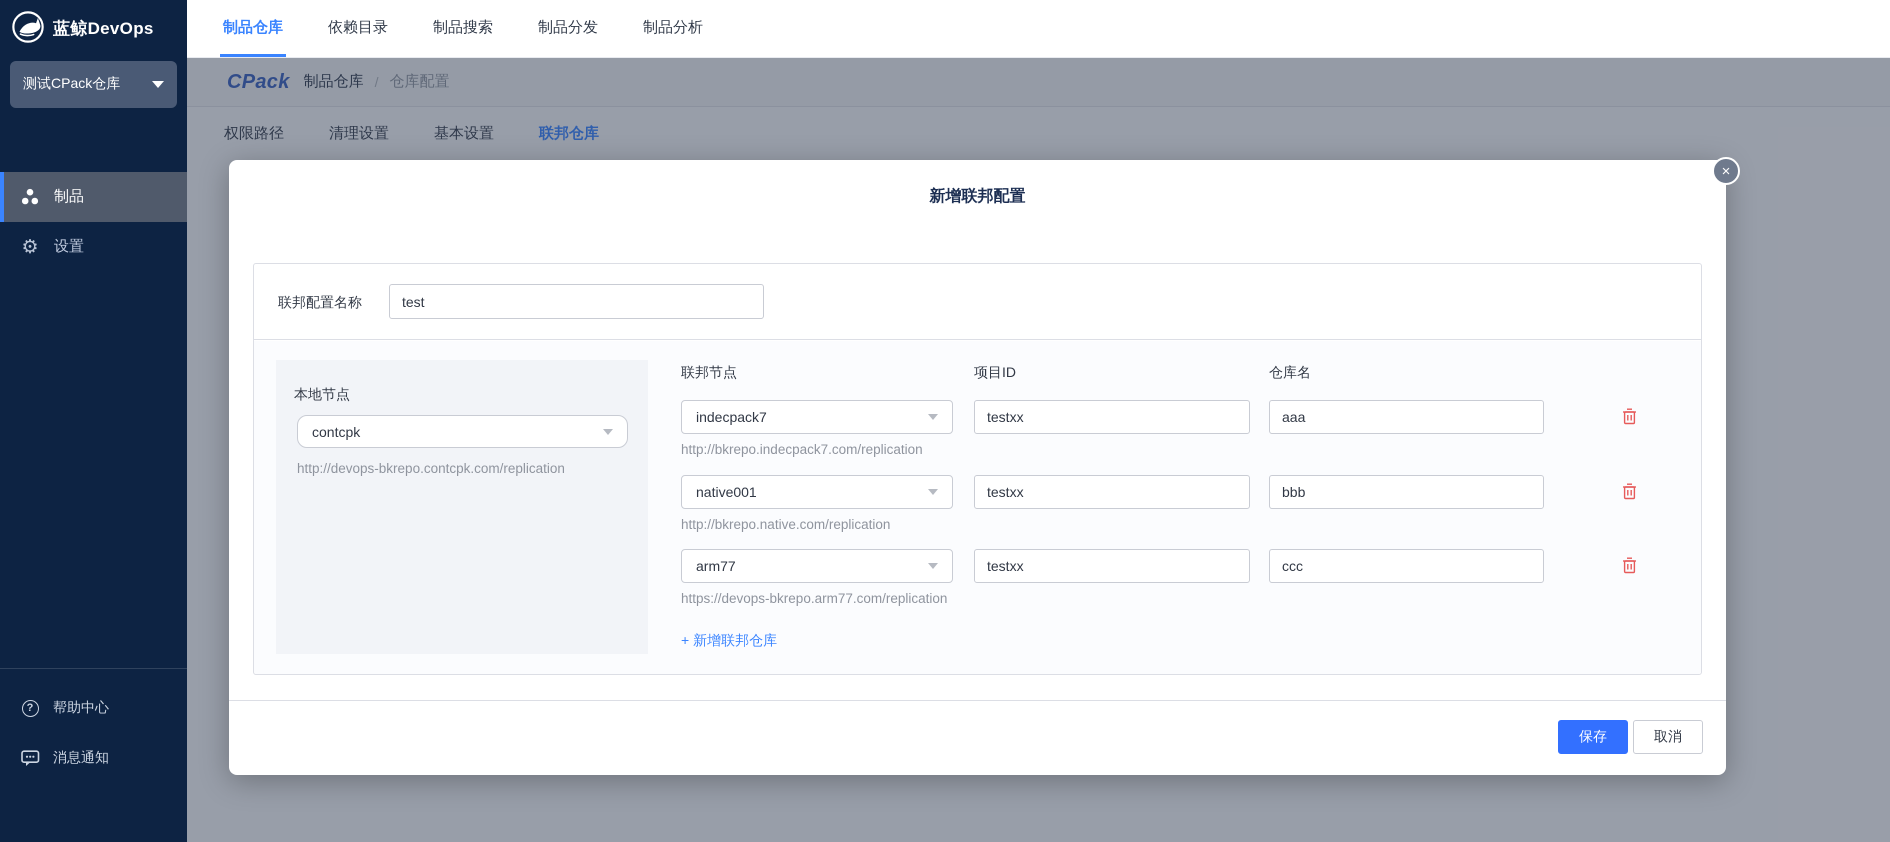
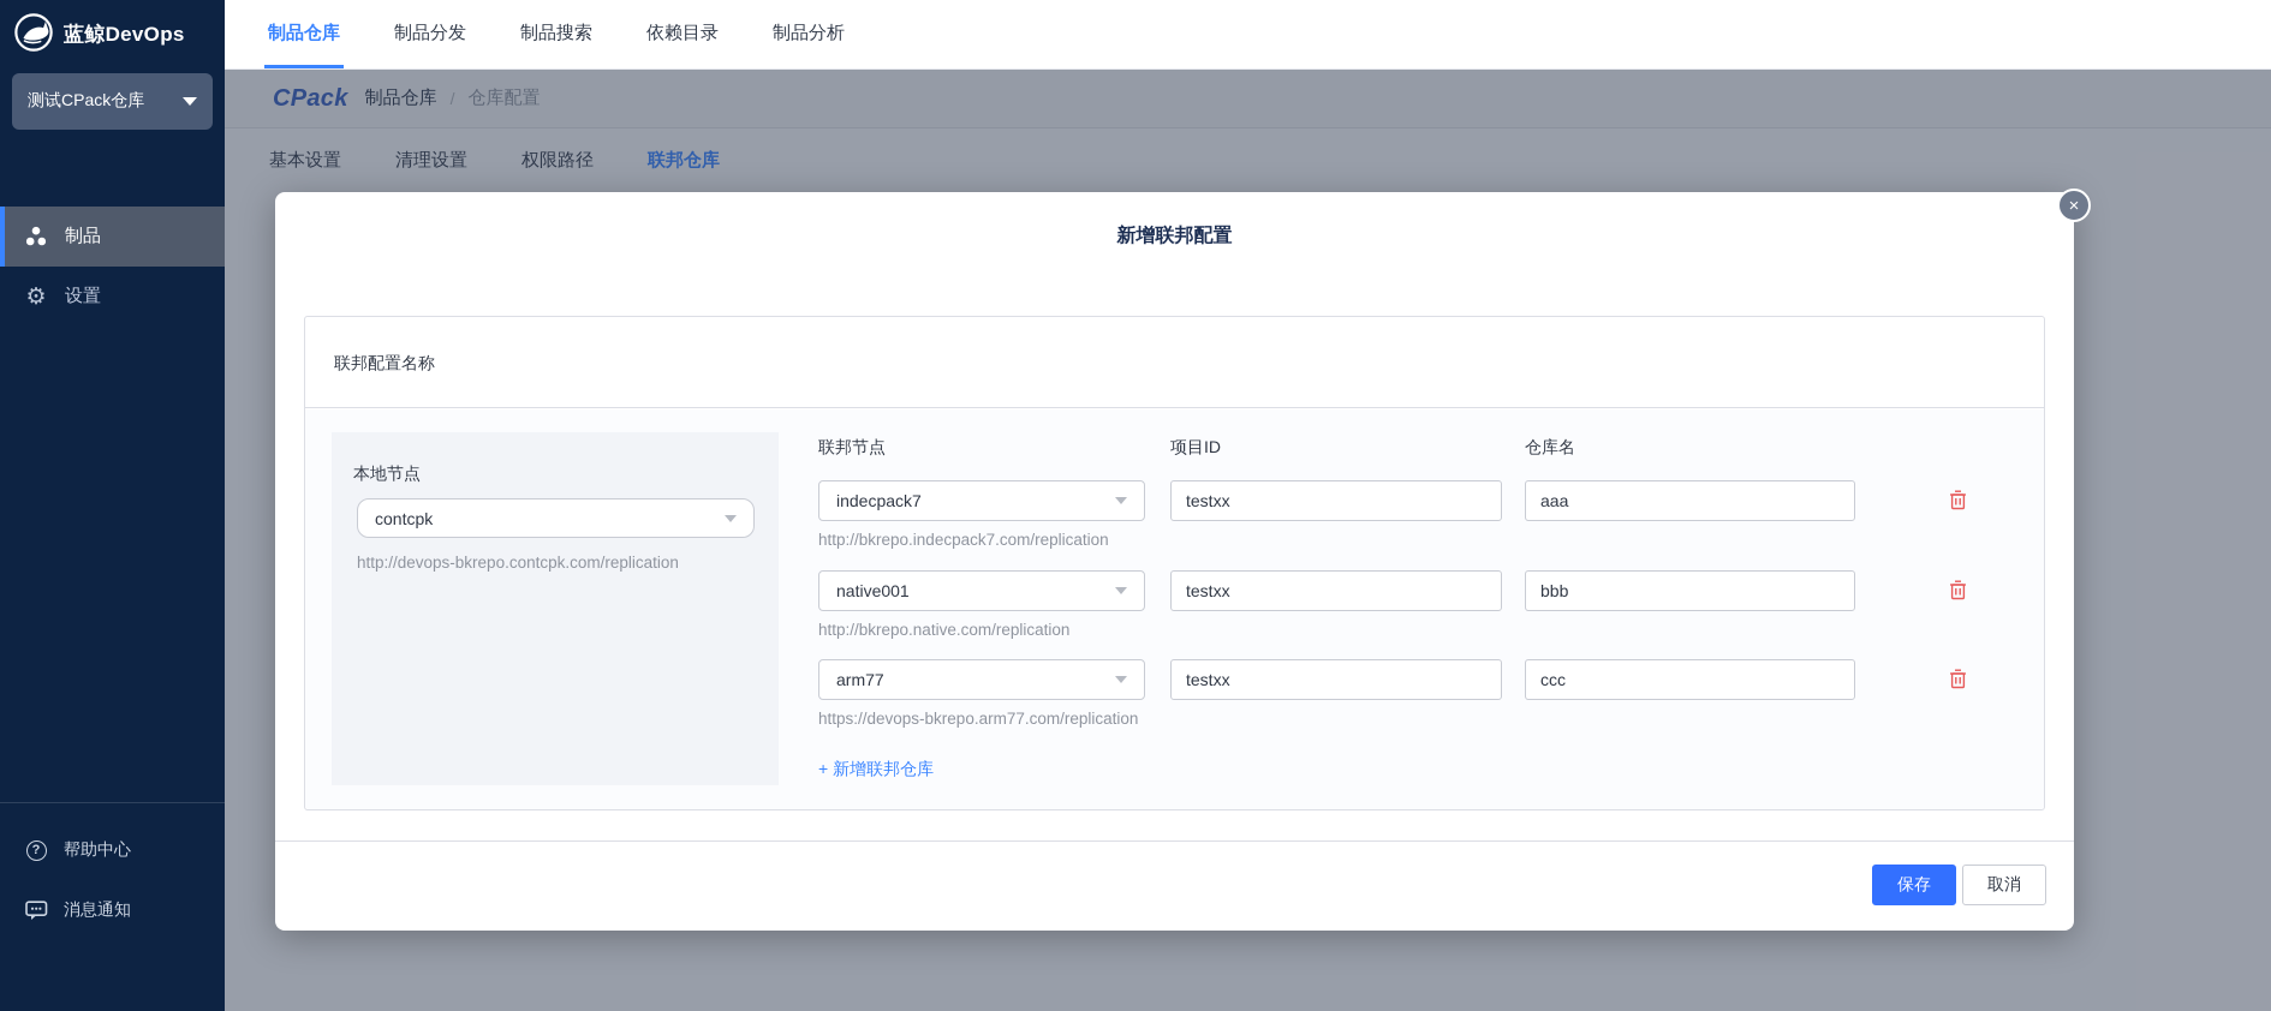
  蓝鲸DevOps
  测试CPack仓库
  制品
  ⚙
  设置
  ?
  帮助中心
  消息通知
  制品仓库
- 依赖目录
+ 制品分发
  制品搜索
- 制品分发
+ 依赖目录
  制品分析
  CPack
  制品仓库
  /
  仓库配置
- 权限路径
+ 基本设置
  清理设置
- 基本设置
+ 权限路径
  联邦仓库
  ×
  新增联邦配置
  联邦配置名称
- test
  本地节点
  contcpk
  http://devops-bkrepo.contcpk.com/replication
  联邦节点
  项目ID
  仓库名
  indecpack7
  testxx
  aaa
  http://bkrepo.indecpack7.com/replication
  native001
  testxx
  bbb
  http://bkrepo.native.com/replication
  arm77
  testxx
  ccc
  https://devops-bkrepo.arm77.com/replication
  + 新增联邦仓库
  保存
  取消
